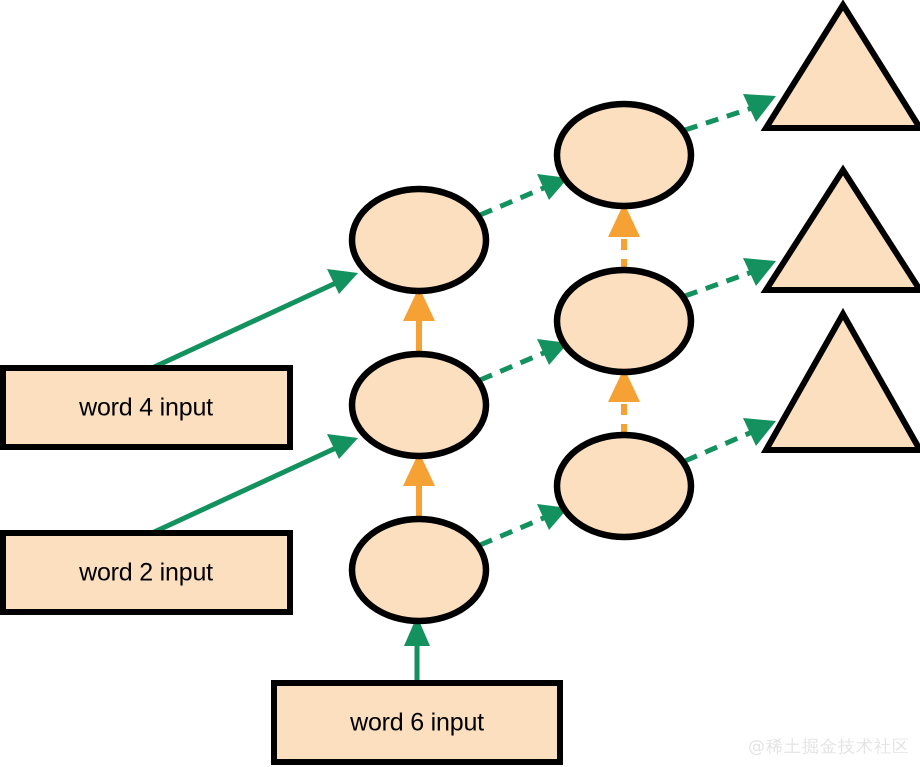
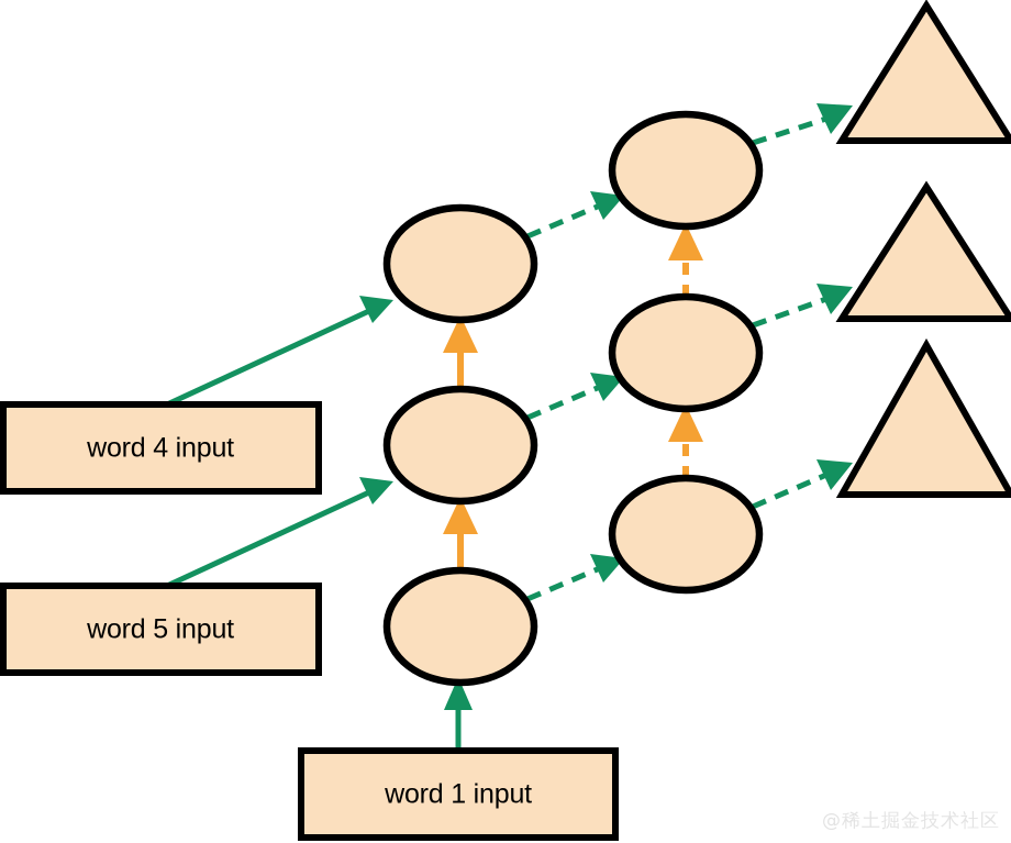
  word 4 input
- word 2 input
+ word 5 input
- word 6 input
+ word 1 input
  @稀土掘金技术社区
